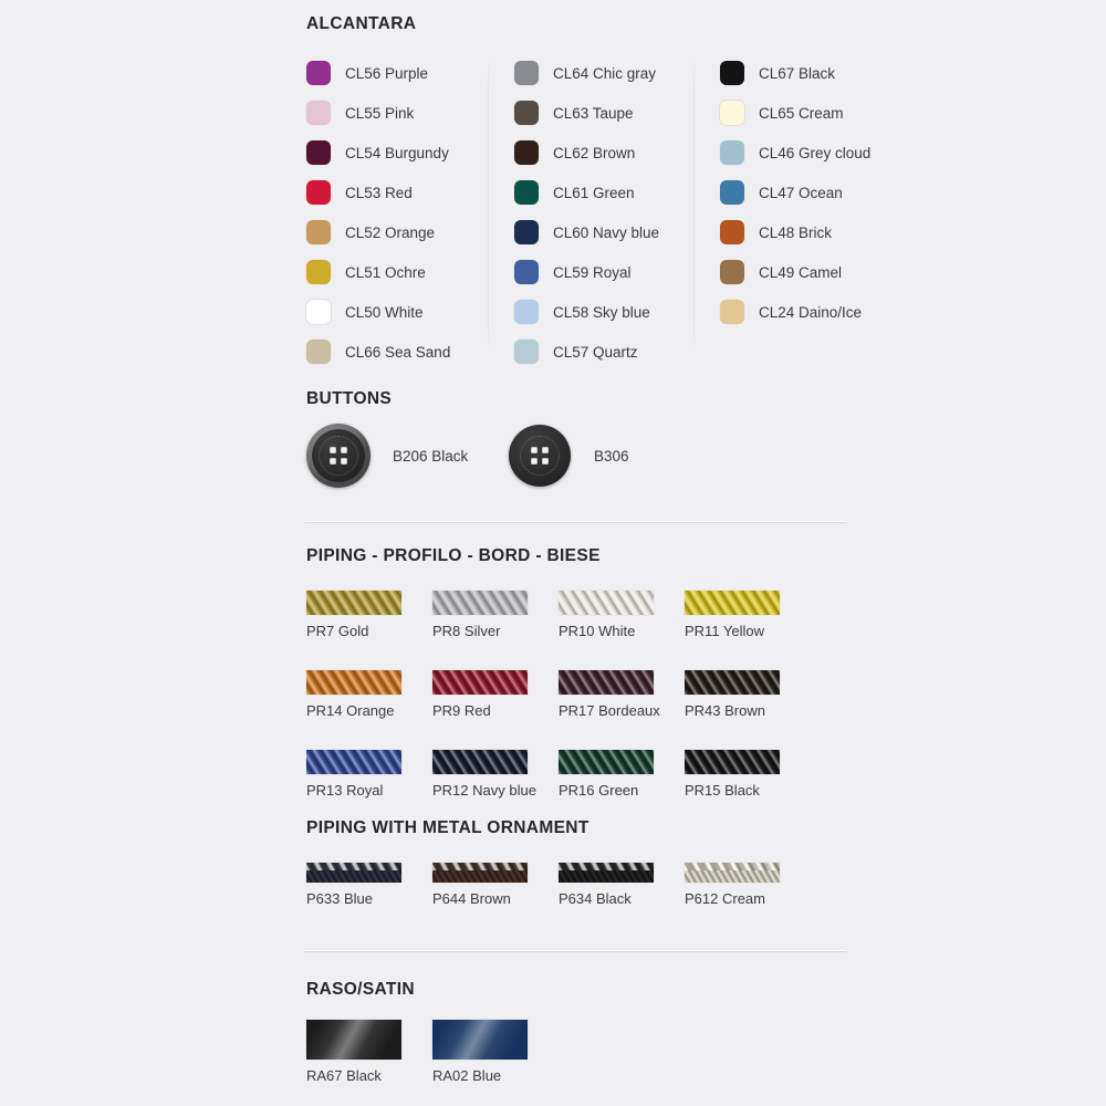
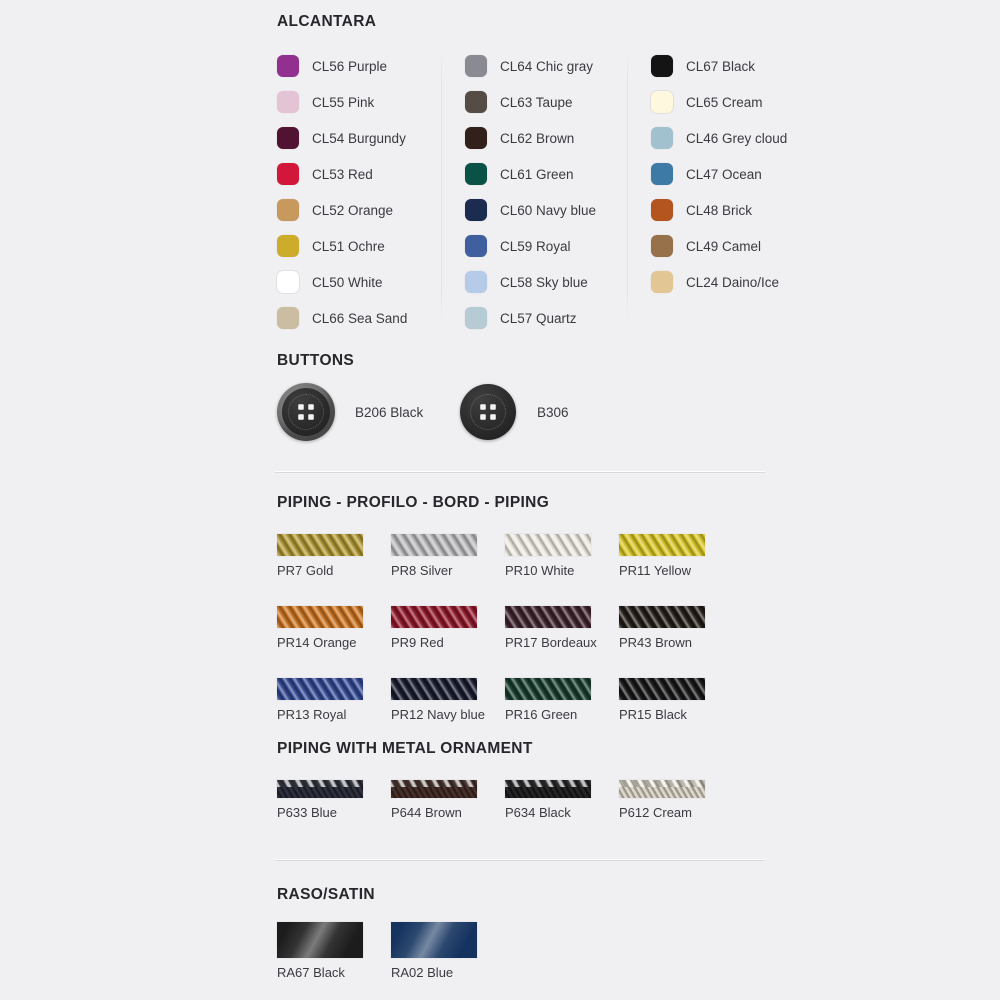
  ALCANTARA
  CL56 Purple
  CL55 Pink
  CL54 Burgundy
  CL53 Red
  CL52 Orange
  CL51 Ochre
  CL50 White
  CL66 Sea Sand
  CL64 Chic gray
  CL63 Taupe
  CL62 Brown
  CL61 Green
  CL60 Navy blue
  CL59 Royal
  CL58 Sky blue
  CL57 Quartz
  CL67 Black
  CL65 Cream
  CL46 Grey cloud
  CL47 Ocean
  CL48 Brick
  CL49 Camel
  CL24 Daino/Ice
  BUTTONS
  B206 Black
  B306
- PIPING - PROFILO - BORD - BIESE
+ PIPING - PROFILO - BORD - PIPING
  PR7 Gold
  PR8 Silver
  PR10 White
  PR11 Yellow
  PR14 Orange
  PR9 Red
  PR17 Bordeaux
  PR43 Brown
  PR13 Royal
  PR12 Navy blue
  PR16 Green
  PR15 Black
  PIPING WITH METAL ORNAMENT
  P633 Blue
  P644 Brown
  P634 Black
  P612 Cream
  RASO/SATIN
  RA67 Black
  RA02 Blue
